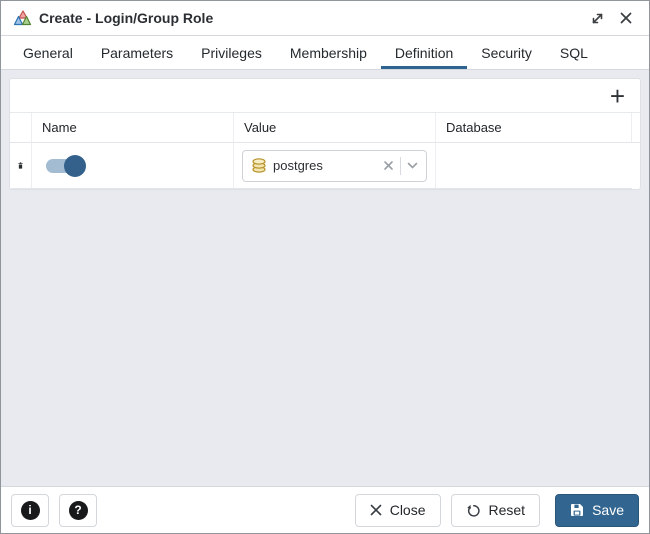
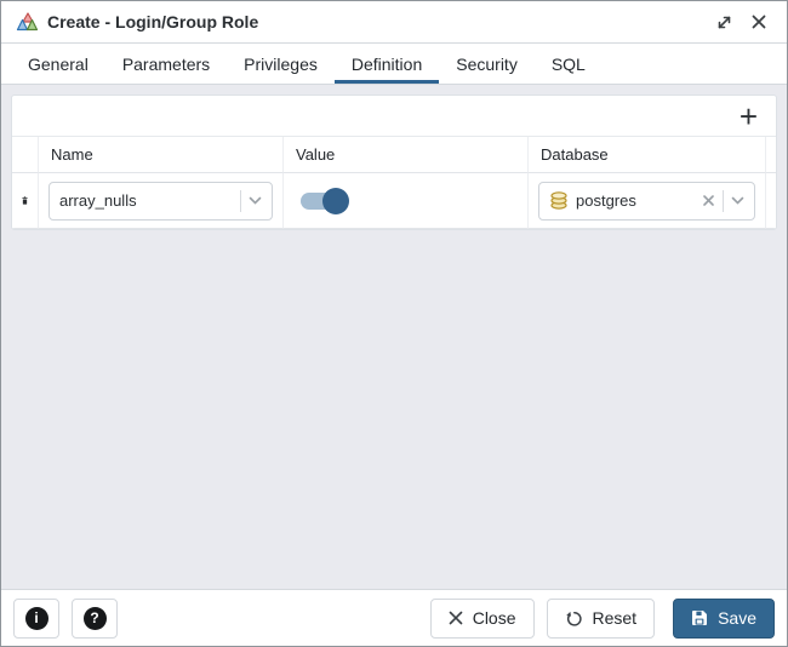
  Create - Login/Group Role
  General
  Parameters
  Privileges
- Membership
  Definition
  Security
  SQL
  +
  Name
  Value
  Database
+ array_nulls
  postgres
  i
  ?
  Close
  Reset
  Save
